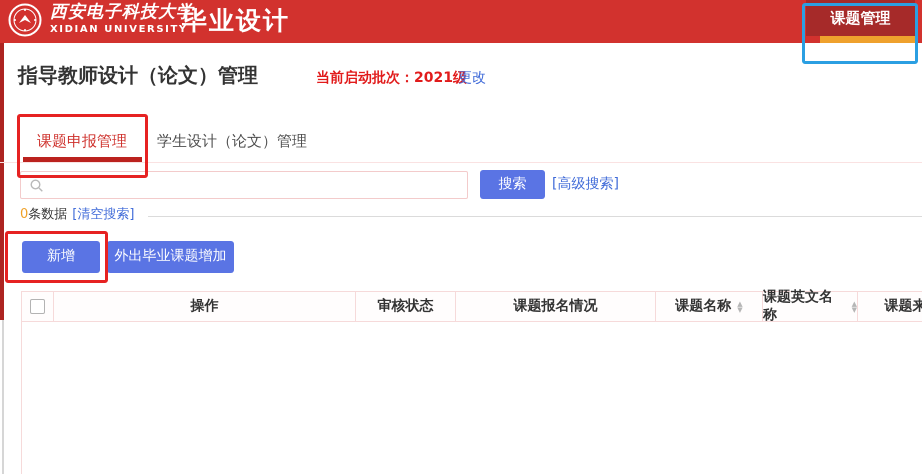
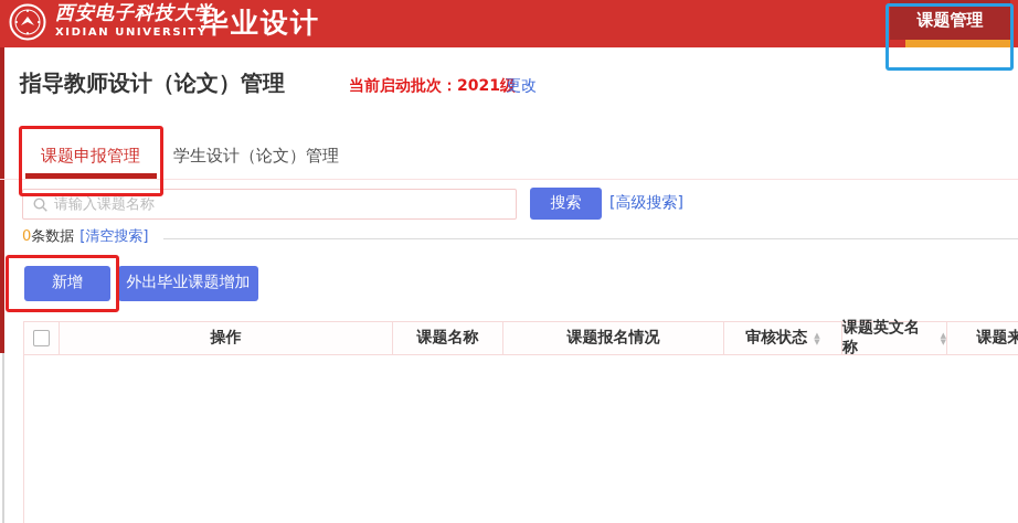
  西安电子科技大学
  XIDIAN UNIVERSITY
  毕业设计
  课题管理
  指导教师设计（论文）管理
  当前启动批次：2021级
  更改
  课题申报管理
  学生设计（论文）管理
+ 请输入课题名称
  搜索
  [高级搜索]
  0条数据 [清空搜索]
  新增
  外出毕业课题增加
  操作
- 审核状态
+ 课题名称
  课题报名情况
- 课题名称
+ 审核状态
  ▲
  ▼
  课题英文名称
  ▲
  ▼
  课题来
